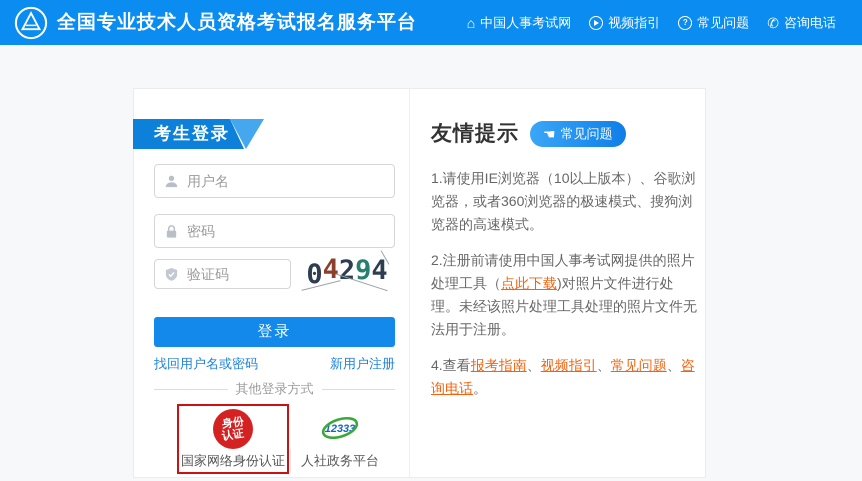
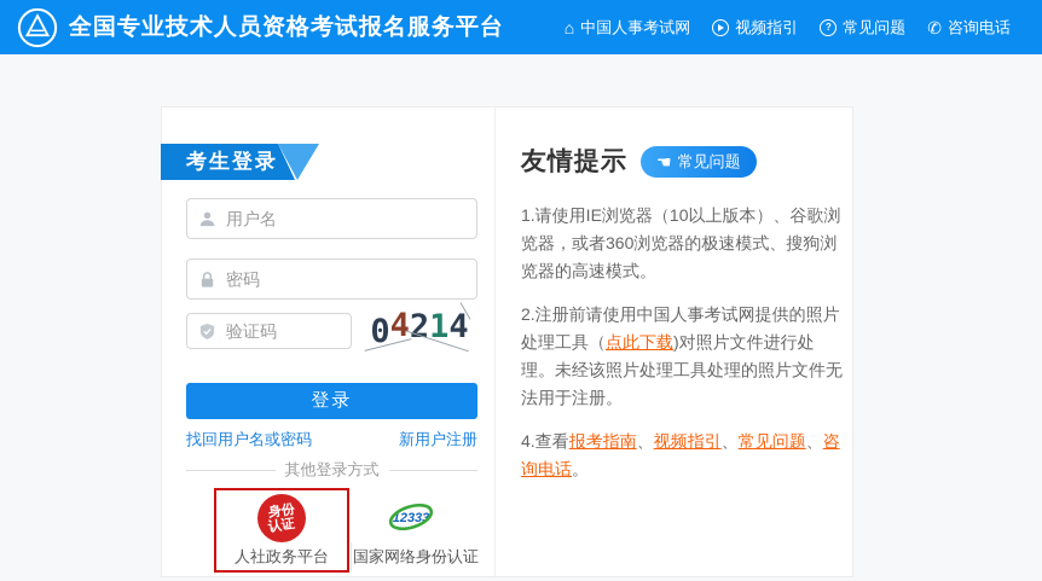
  全国专业技术人员资格考试报名服务平台
  ⌂
  中国人事考试网
  视频指引
  ?
  常见问题
  ✆
  咨询电话
  考生登录
  用户名
  密码
  验证码
  0
  4
  2
- 9
+ 1
  4
  登录
  找回用户名或密码
  新用户注册
  其他登录方式
- 国家网络身份认证
+ 人社政务平台
  12333
- 人社政务平台
+ 国家网络身份认证
  友情提示
  ☚
  常见问题
  1.请使用IE浏览器（10以上版本）、谷歌浏览器，或者360浏览器的极速模式、搜狗浏览器的高速模式。
  2.注册前请使用中国人事考试网提供的照片处理工具（点此下载)对照片文件进行处理。未经该照片处理工具处理的照片文件无法用于注册。
  4.查看报考指南、视频指引、常见问题、咨询电话。
